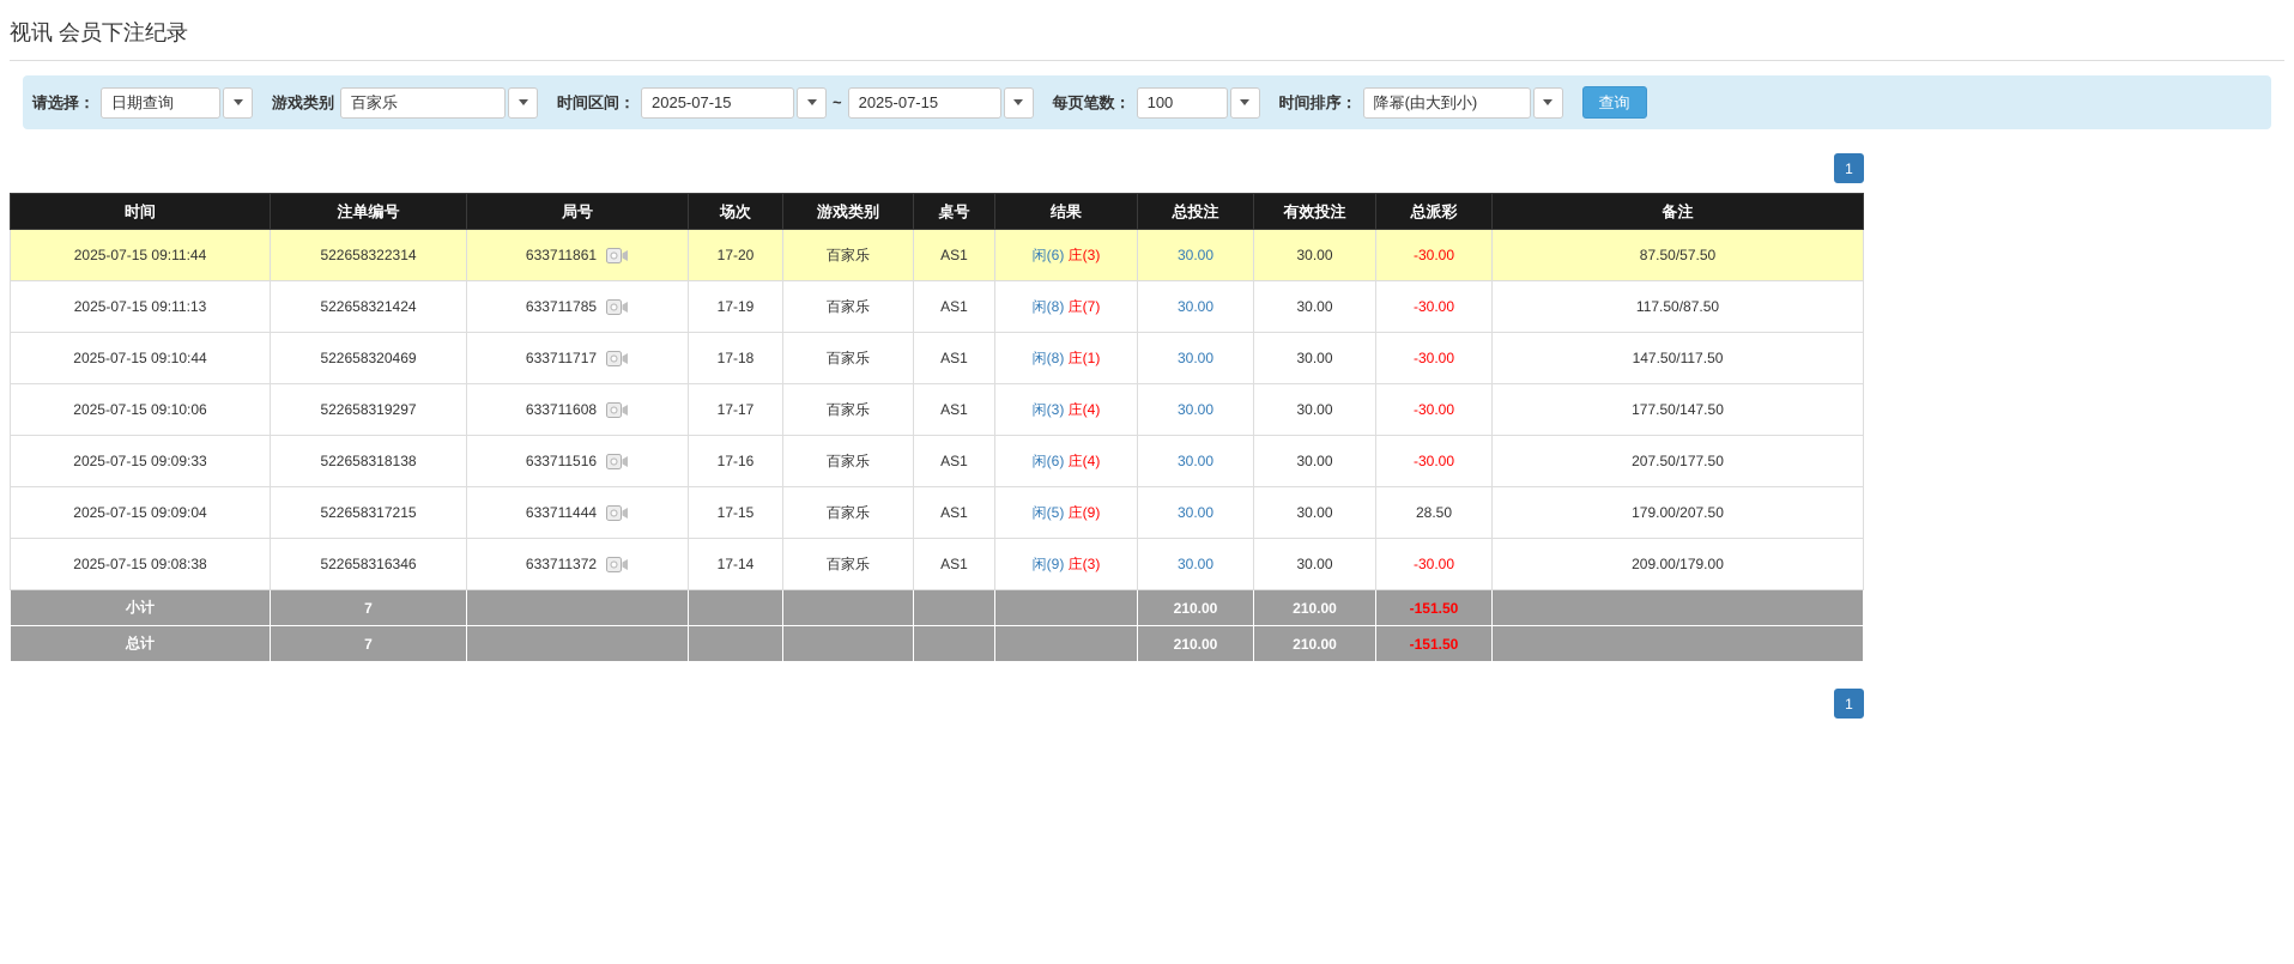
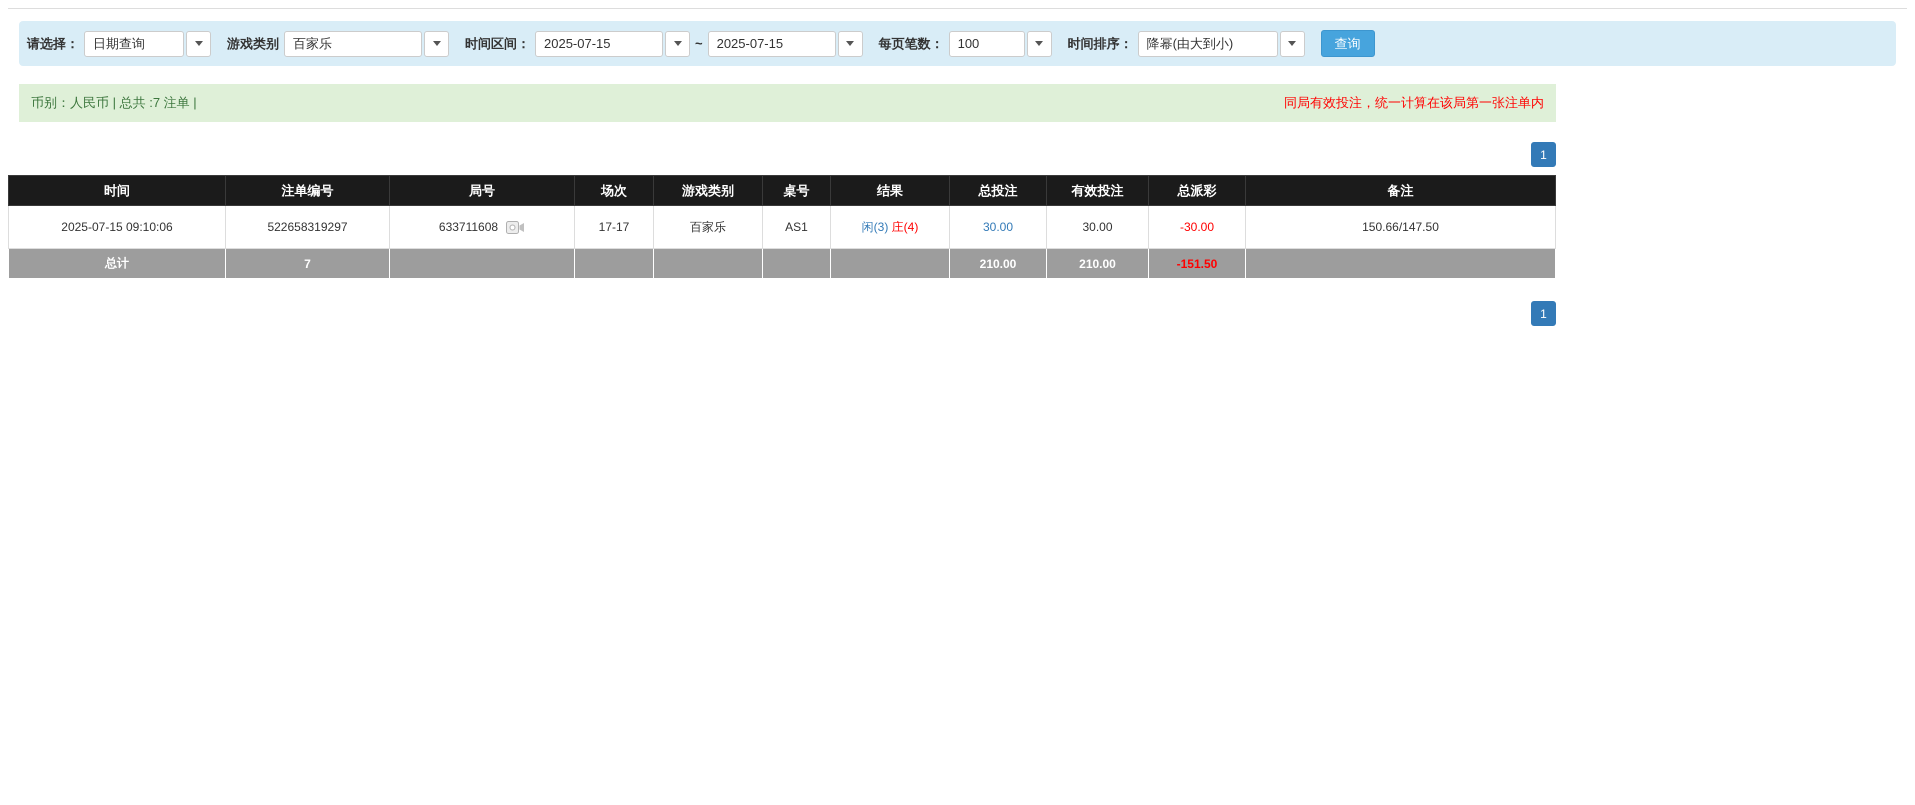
- 视讯 会员下注纪录
  请选择：
  日期查询
  游戏类别
  百家乐
  时间区间：
  2025-07-15
  ~
  2025-07-15
  每页笔数：
  100
  时间排序：
  降幂(由大到小)
  查询
+ 币别：人民币 | 总共 :7 注单 |
+ 同局有效投注，统一计算在该局第一张注单内
  1
  时间	注单编号	局号	场次	游戏类别	桌号	结果	总投注	有效投注	总派彩	备注
- 2025-07-15 09:11:44	522658322314	633711861	17-20	百家乐	AS1	闲(6) 庄(3)	30.00	30.00	-30.00	87.50/57.50
- 2025-07-15 09:11:13	522658321424	633711785	17-19	百家乐	AS1	闲(8) 庄(7)	30.00	30.00	-30.00	117.50/87.50
- 2025-07-15 09:10:44	522658320469	633711717	17-18	百家乐	AS1	闲(8) 庄(1)	30.00	30.00	-30.00	147.50/117.50
- 2025-07-15 09:10:06	522658319297	633711608	17-17	百家乐	AS1	闲(3) 庄(4)	30.00	30.00	-30.00	177.50/147.50
+ 2025-07-15 09:10:06	522658319297	633711608	17-17	百家乐	AS1	闲(3) 庄(4)	30.00	30.00	-30.00	150.66/147.50
- 2025-07-15 09:09:33	522658318138	633711516	17-16	百家乐	AS1	闲(6) 庄(4)	30.00	30.00	-30.00	207.50/177.50
- 2025-07-15 09:09:04	522658317215	633711444	17-15	百家乐	AS1	闲(5) 庄(9)	30.00	30.00	28.50	179.00/207.50
- 2025-07-15 09:08:38	522658316346	633711372	17-14	百家乐	AS1	闲(9) 庄(3)	30.00	30.00	-30.00	209.00/179.00
- 小计	7						210.00	210.00	-151.50
  总计	7						210.00	210.00	-151.50
  1
